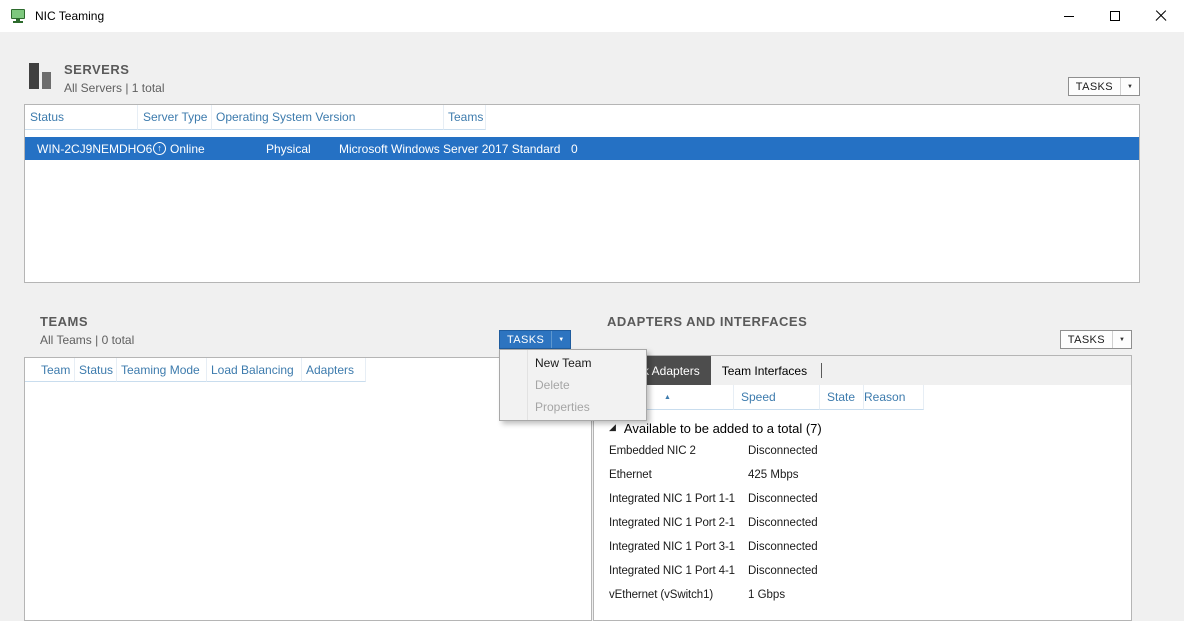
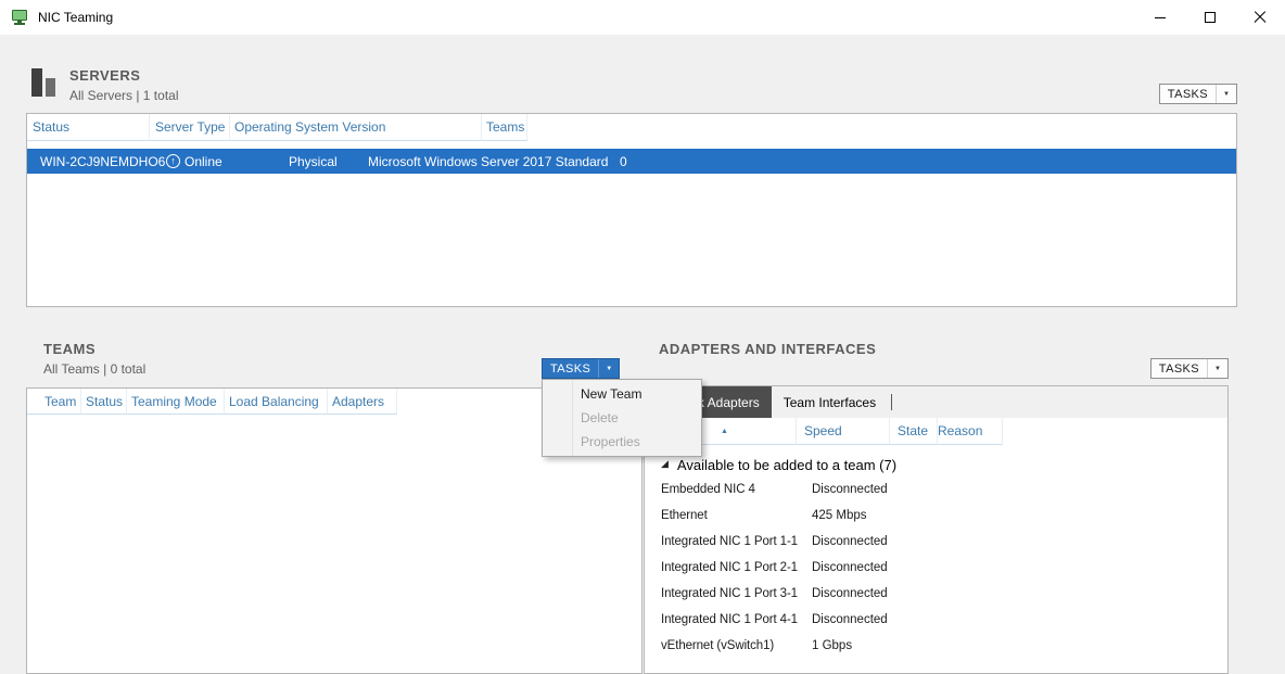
  NIC Teaming
  SERVERS
  All Servers | 1 total
  TASKS
  Status
  Server Type
  Operating System Version
  Teams
  WIN-2CJ9NEMDHO6
  ↑
  Online
  Physical
  Microsoft Windows Server 2017 Standard
  0
  TEAMS
  All Teams | 0 total
  TASKS
  Team
  Status
  Teaming Mode
  Load Balancing
  Adapters
  ADAPTERS AND INTERFACES
  TASKS
  Team Interfaces
  Speed
  State
  Reason
  ◢
- Available to be added to a total (7)
+ Available to be added to a team (7)
- Embedded NIC 2
+ Embedded NIC 4
  Disconnected
  Ethernet
  425 Mbps
  Integrated NIC 1 Port 1-1
  Disconnected
  Integrated NIC 1 Port 2-1
  Disconnected
  Integrated NIC 1 Port 3-1
  Disconnected
  Integrated NIC 1 Port 4-1
  Disconnected
  vEthernet (vSwitch1)
  1 Gbps
  New Team
  Delete
  Properties
